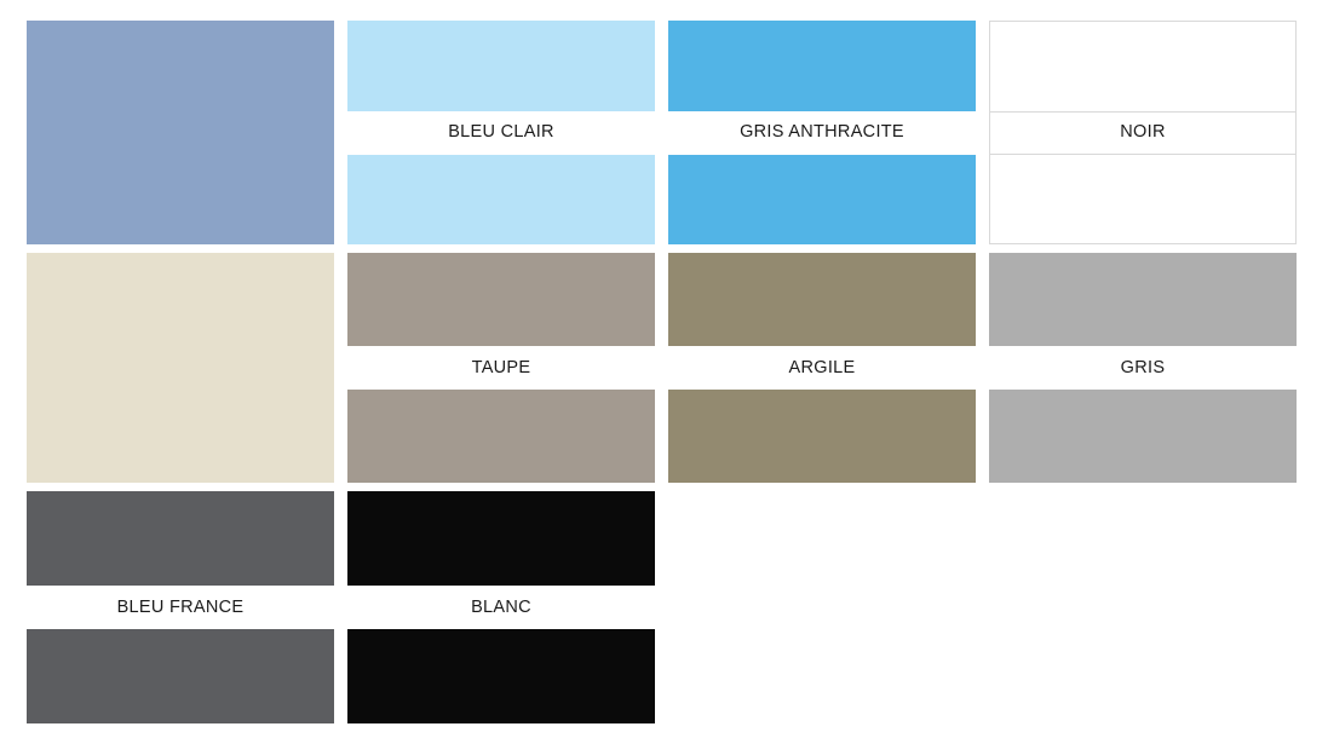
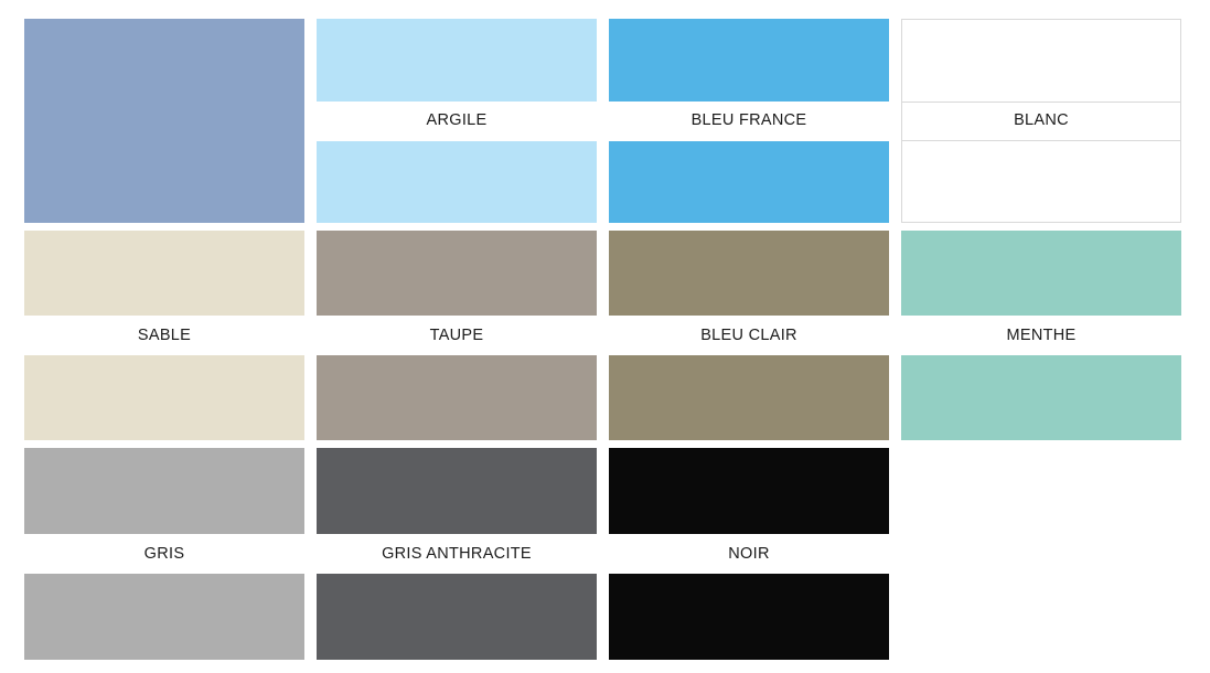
- BLEU CLAIR
+ ARGILE
- GRIS ANTHRACITE
+ BLEU FRANCE
- NOIR
+ BLANC
+ SABLE
  TAUPE
- ARGILE
+ BLEU CLAIR
+ MENTHE
  GRIS
- BLEU FRANCE
+ GRIS ANTHRACITE
- BLANC
+ NOIR
